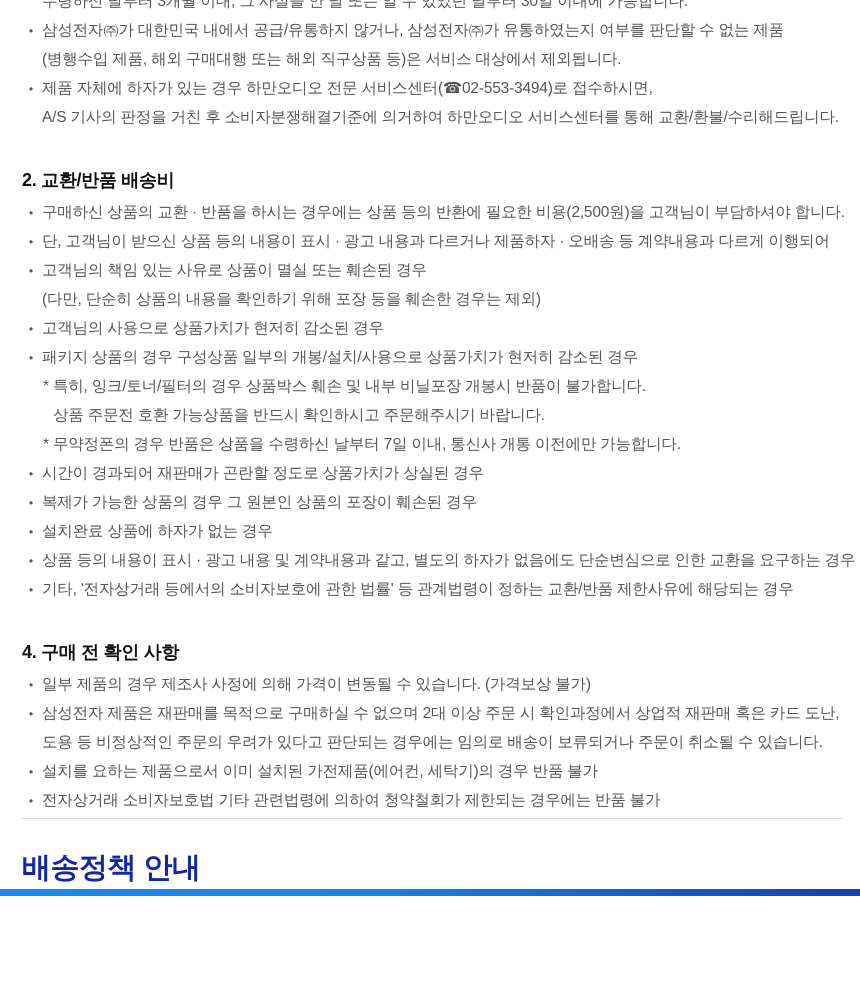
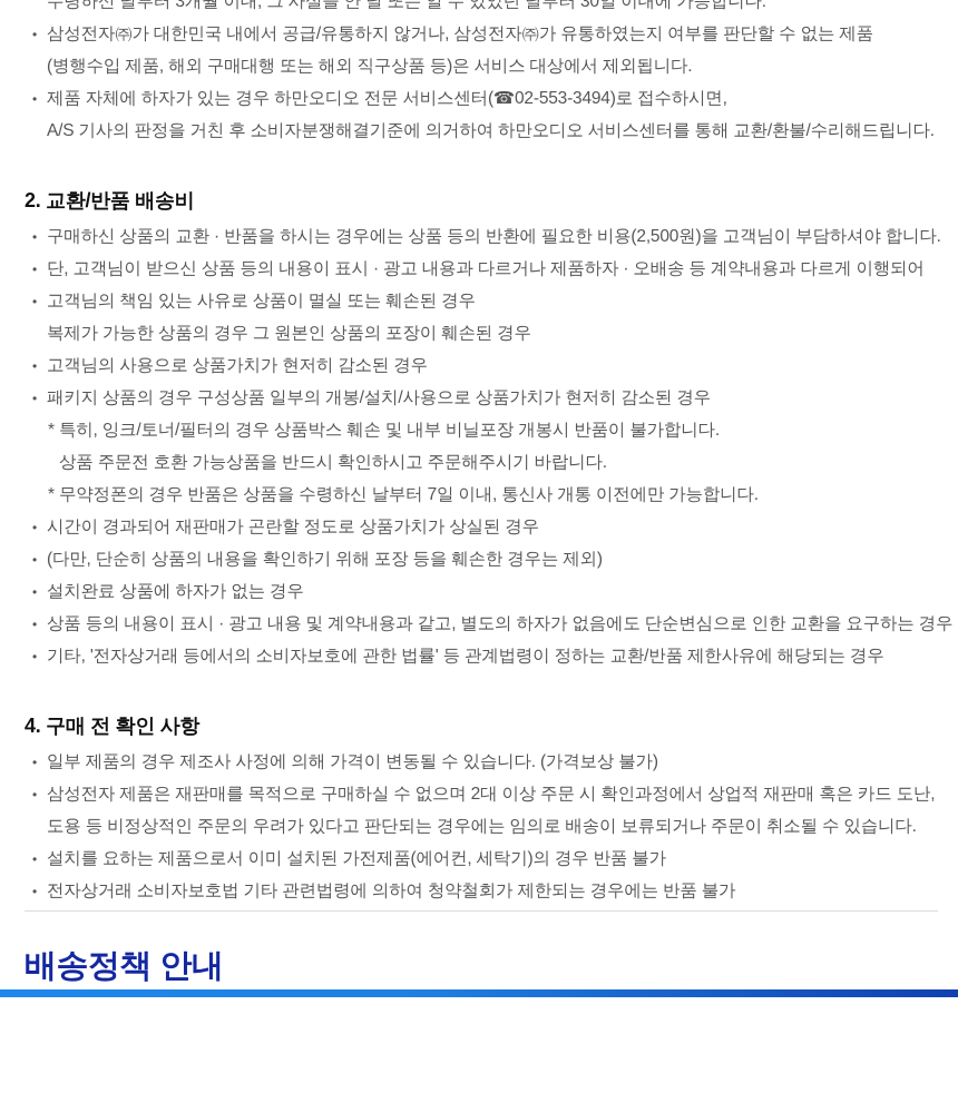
  수령하신 날부터 3개월 이내, 그 사실을 안 날 또는 알 수 있었던 날부터 30일 이내에 가능합니다.
  삼성전자㈜가 대한민국 내에서 공급/유통하지 않거나, 삼성전자㈜가 유통하였는지 여부를 판단할 수 없는 제품
  (병행수입 제품, 해외 구매대행 또는 해외 직구상품 등)은 서비스 대상에서 제외됩니다.
  제품 자체에 하자가 있는 경우 하만오디오 전문 서비스센터(☎02-553-3494)로 접수하시면,
  A/S 기사의 판정을 거친 후 소비자분쟁해결기준에 의거하여 하만오디오 서비스센터를 통해 교환/환불/수리해드립니다.
  2. 교환/반품 배송비
  구매하신 상품의 교환 · 반품을 하시는 경우에는 상품 등의 반환에 필요한 비용(2,500원)을 고객님이 부담하셔야 합니다.
  단, 고객님이 받으신 상품 등의 내용이 표시 · 광고 내용과 다르거나 제품하자 · 오배송 등 계약내용과 다르게 이행되어
  고객님의 책임 있는 사유로 상품이 멸실 또는 훼손된 경우
- (다만, 단순히 상품의 내용을 확인하기 위해 포장 등을 훼손한 경우는 제외)
+ 복제가 가능한 상품의 경우 그 원본인 상품의 포장이 훼손된 경우
  고객님의 사용으로 상품가치가 현저히 감소된 경우
  패키지 상품의 경우 구성상품 일부의 개봉/설치/사용으로 상품가치가 현저히 감소된 경우
  * 특히, 잉크/토너/필터의 경우 상품박스 훼손 및 내부 비닐포장 개봉시 반품이 불가합니다.
  상품 주문전 호환 가능상품을 반드시 확인하시고 주문해주시기 바랍니다.
  * 무약정폰의 경우 반품은 상품을 수령하신 날부터 7일 이내, 통신사 개통 이전에만 가능합니다.
  시간이 경과되어 재판매가 곤란할 정도로 상품가치가 상실된 경우
- 복제가 가능한 상품의 경우 그 원본인 상품의 포장이 훼손된 경우
+ (다만, 단순히 상품의 내용을 확인하기 위해 포장 등을 훼손한 경우는 제외)
  설치완료 상품에 하자가 없는 경우
  상품 등의 내용이 표시 · 광고 내용 및 계약내용과 같고, 별도의 하자가 없음에도 단순변심으로 인한 교환을 요구하는 경우
  기타, '전자상거래 등에서의 소비자보호에 관한 법률' 등 관계법령이 정하는 교환/반품 제한사유에 해당되는 경우
  4. 구매 전 확인 사항
  일부 제품의 경우 제조사 사정에 의해 가격이 변동될 수 있습니다. (가격보상 불가)
  삼성전자 제품은 재판매를 목적으로 구매하실 수 없으며 2대 이상 주문 시 확인과정에서 상업적 재판매 혹은 카드 도난,
  도용 등 비정상적인 주문의 우려가 있다고 판단되는 경우에는 임의로 배송이 보류되거나 주문이 취소될 수 있습니다.
  설치를 요하는 제품으로서 이미 설치된 가전제품(에어컨, 세탁기)의 경우 반품 불가
  전자상거래 소비자보호법 기타 관련법령에 의하여 청약철회가 제한되는 경우에는 반품 불가
  배송정책 안내
